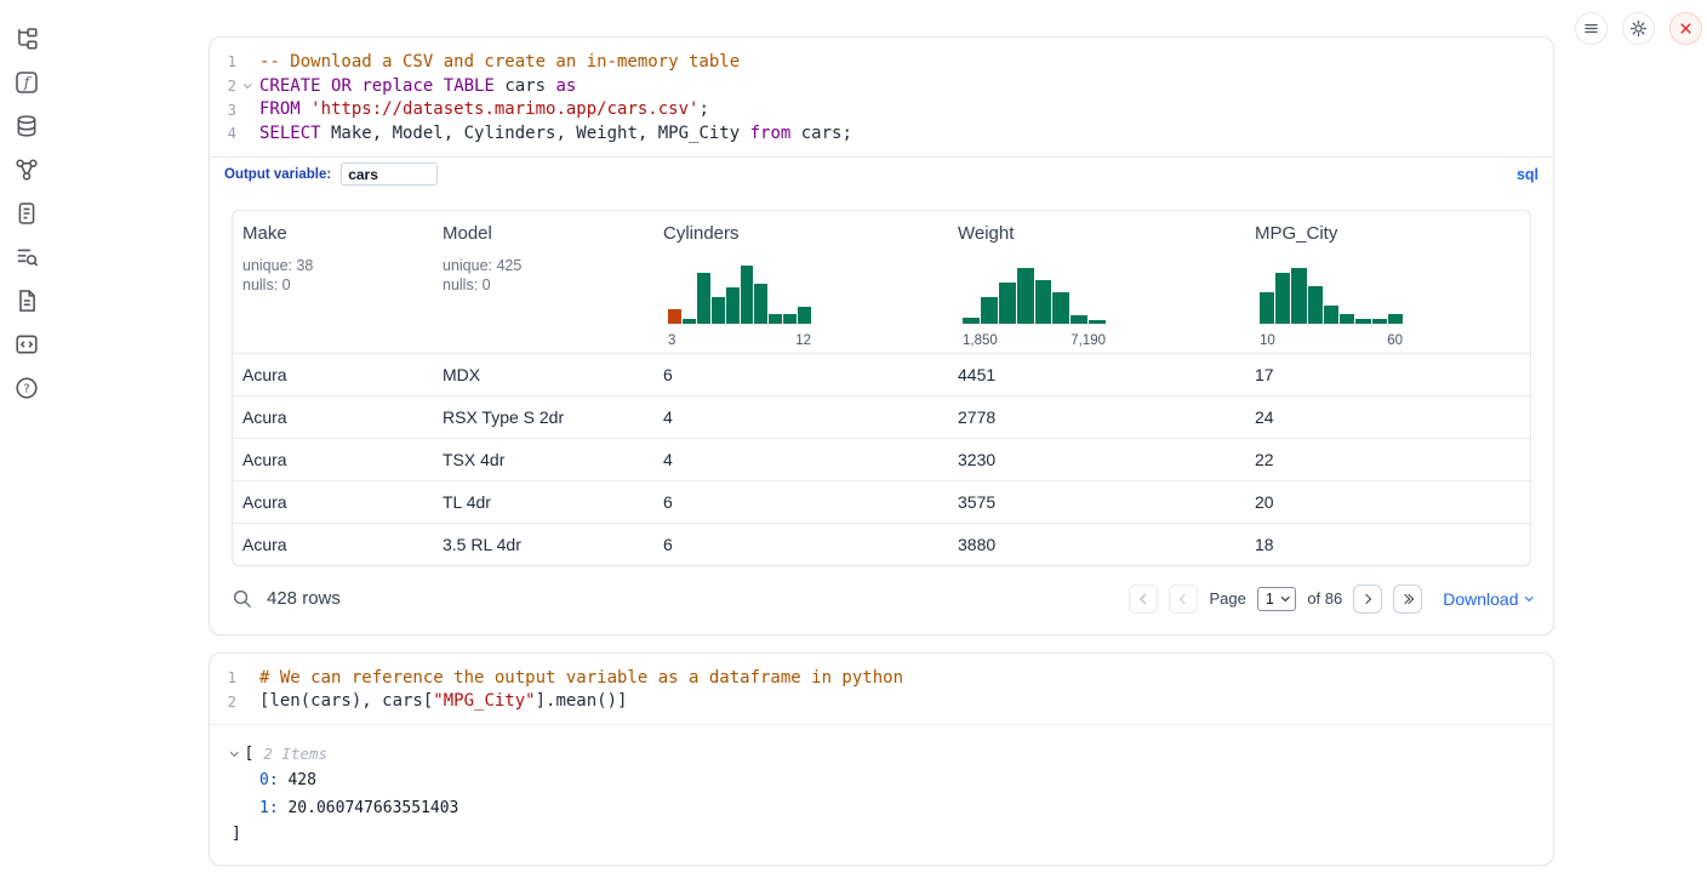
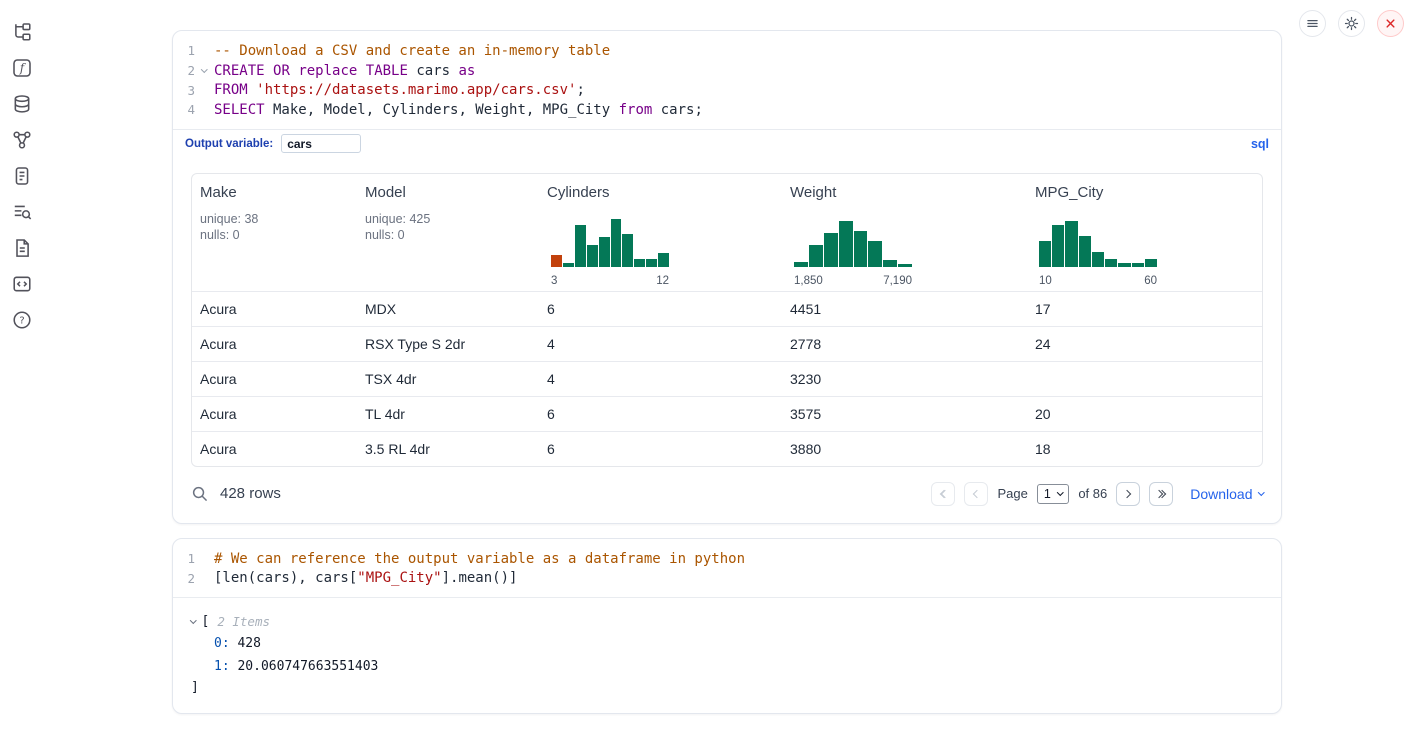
  f
  ?
  1
  -- Download a CSV and create an in-memory table
  2
  CREATE OR replace TABLE cars as
  3
  FROM 'https://datasets.marimo.app/cars.csv';
  4
  SELECT Make, Model, Cylinders, Weight, MPG_City from cars;
  Output variable:
  cars
  sql
  Make
  unique: 38
  nulls: 0
  Model
  unique: 425
  nulls: 0
  Cylinders
  3
  12
  Weight
  1,850
  7,190
  MPG_City
  10
  60
  Acura
  MDX
  6
  4451
  17
  Acura
  RSX Type S 2dr
  4
  2778
  24
  Acura
  TSX 4dr
  4
  3230
- 22
  Acura
  TL 4dr
  6
  3575
  20
  Acura
  3.5 RL 4dr
  6
  3880
  18
  428 rows
  Page
  1
  of 86
  Download
  1
  # We can reference the output variable as a dataframe in python
  2
  [len(cars), cars["MPG_City"].mean()]
  [
  2 Items
  0: 428
  1: 20.060747663551403
  ]
